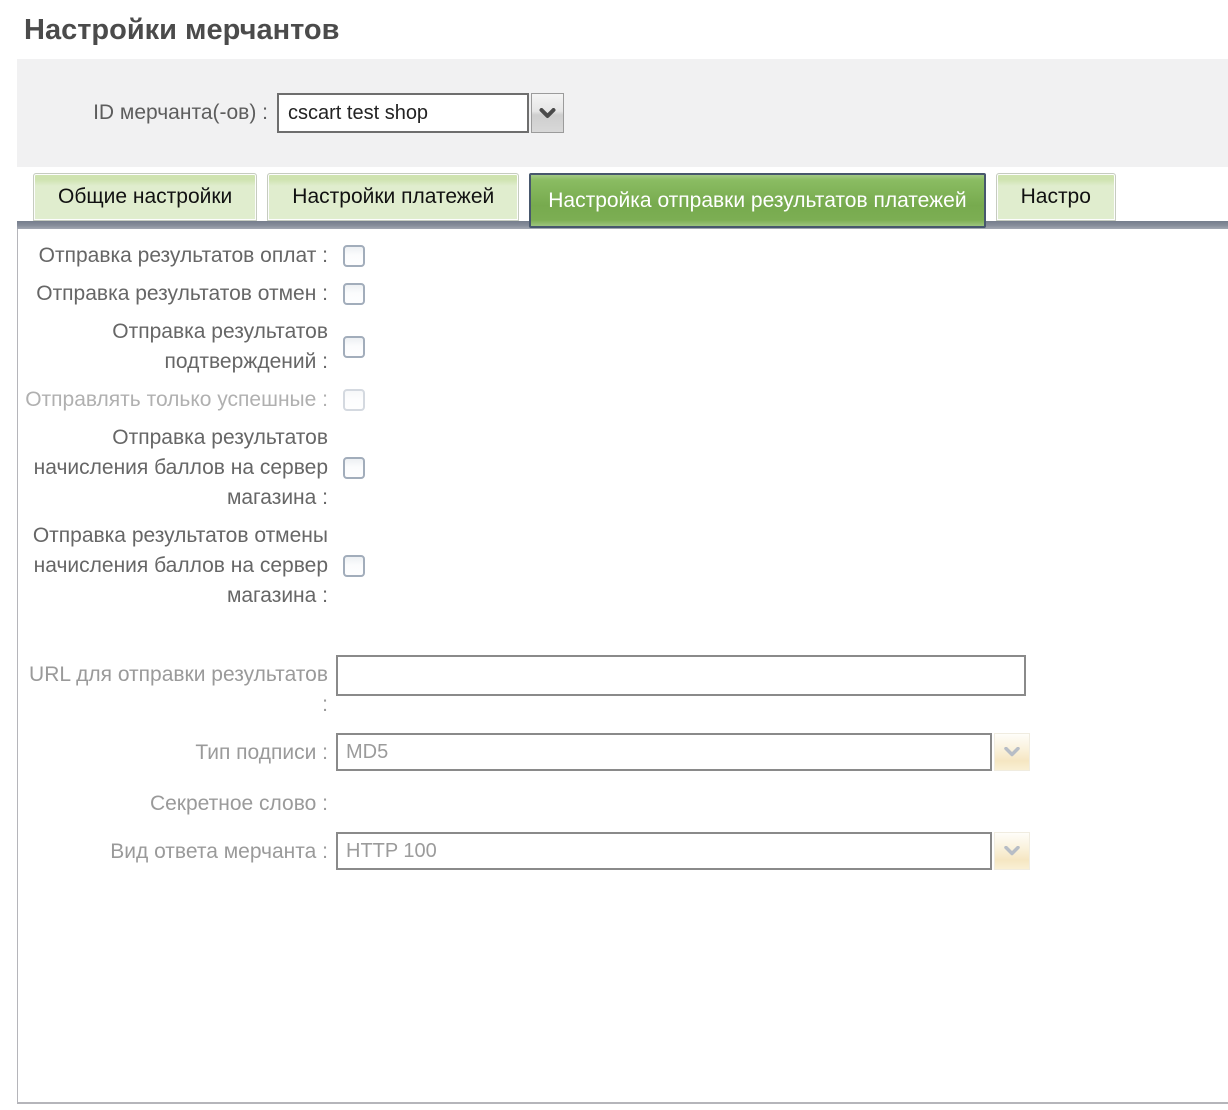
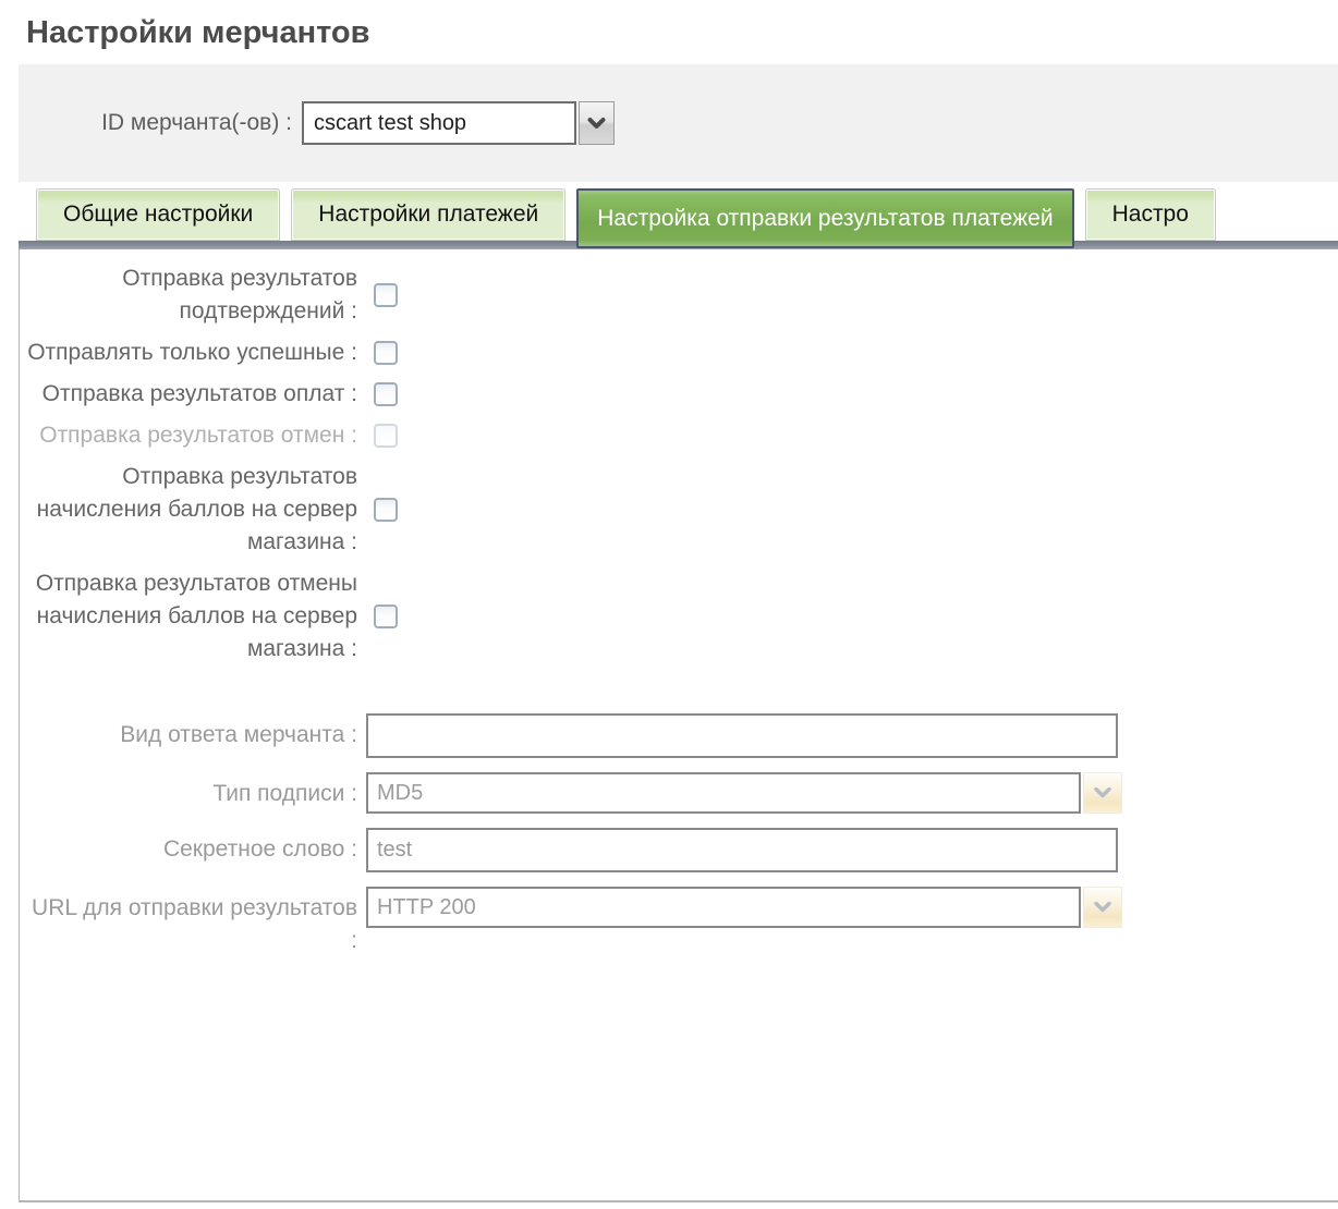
  Настройки мерчантов
  ID мерчанта(-ов) :
  cscart test shop
  Общие настройки
  Настройки платежей
  Настройка отправки результатов платежей
  Настро
- Отправка результатов оплат :
+ Отправка результатов подтверждений :
- Отправка результатов отмен :
+ Отправлять только успешные :
- Отправка результатов подтверждений :
+ Отправка результатов оплат :
- Отправлять только успешные :
+ Отправка результатов отмен :
  Отправка результатов начисления баллов на сервер магазина :
  Отправка результатов отмены начисления баллов на сервер магазина :
- URL для отправки результатов :
+ Вид ответа мерчанта :
  Тип подписи :
  MD5
  Секретное слово :
+ test
- Вид ответа мерчанта :
+ URL для отправки результатов :
- HTTP 100
+ HTTP 200
